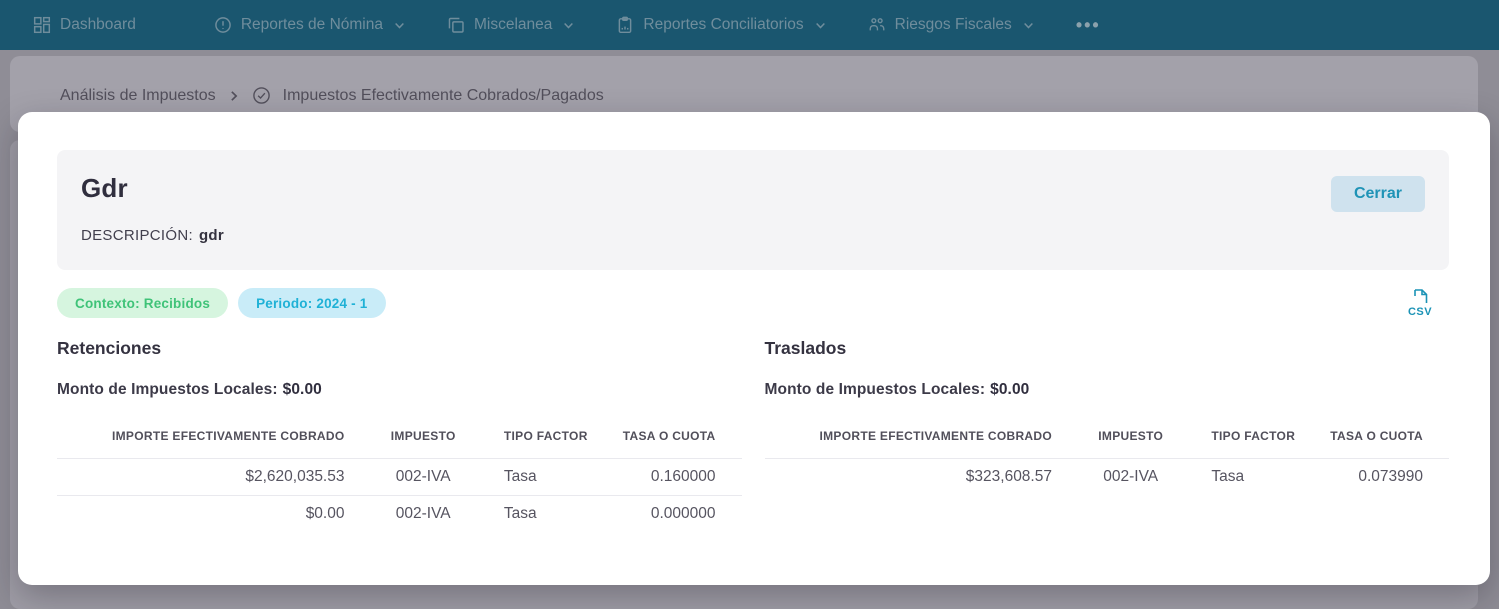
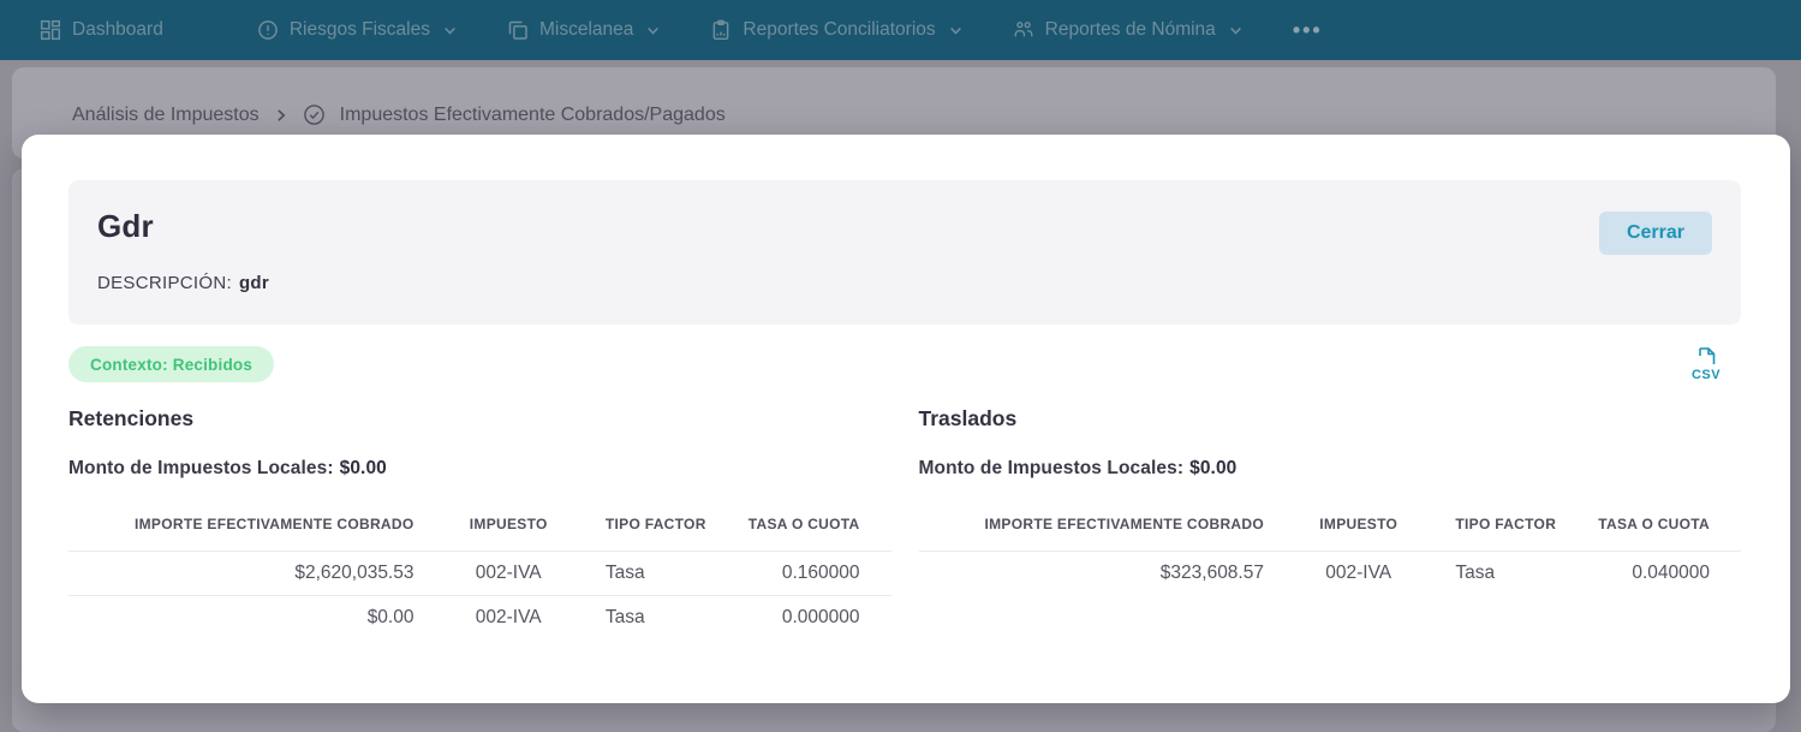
  Dashboard
- Reportes de Nómina
+ Riesgos Fiscales
  Miscelanea
  Reportes Conciliatorios
- Riesgos Fiscales
+ Reportes de Nómina
  •••
  Análisis de Impuestos
  Impuestos Efectivamente Cobrados/Pagados
  Gdr
  DESCRIPCIÓN: gdr
  Cerrar
  Contexto: Recibidos
- Periodo: 2024 - 1
  CSV
  Retenciones
  Monto de Impuestos Locales: $0.00
  IMPORTE EFECTIVAMENTE COBRADO	IMPUESTO	TIPO FACTOR	TASA O CUOTA
  $2,620,035.53	002-IVA	Tasa	0.160000
  $0.00	002-IVA	Tasa	0.000000
  Traslados
  Monto de Impuestos Locales: $0.00
  IMPORTE EFECTIVAMENTE COBRADO	IMPUESTO	TIPO FACTOR	TASA O CUOTA
- $323,608.57	002-IVA	Tasa	0.073990
+ $323,608.57	002-IVA	Tasa	0.040000
